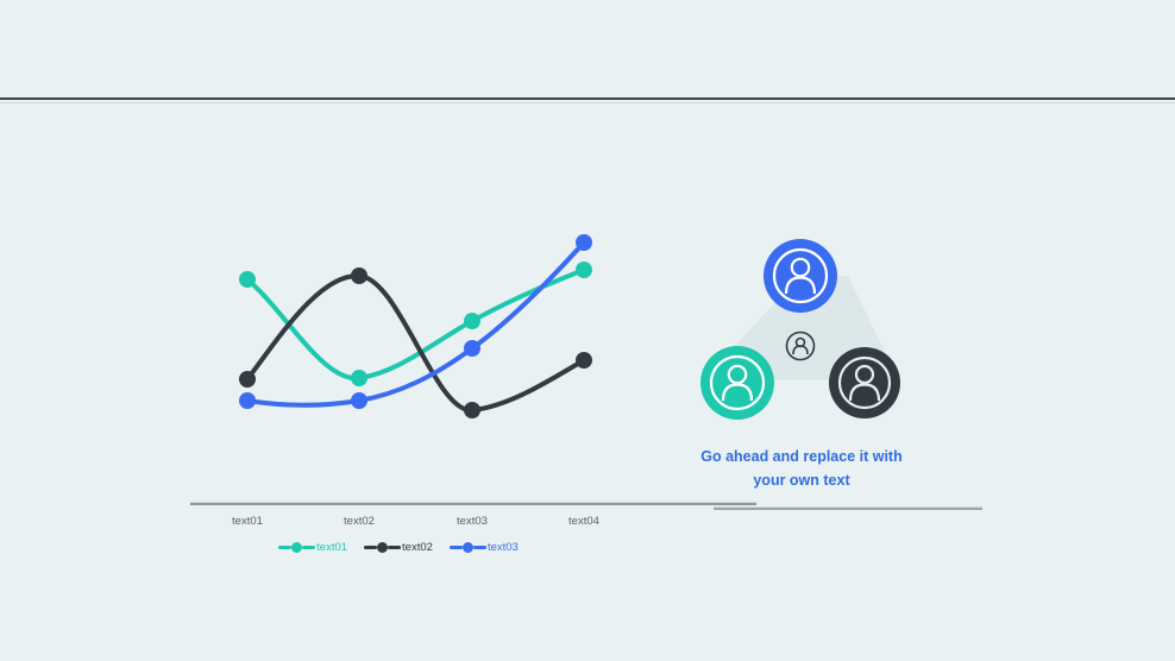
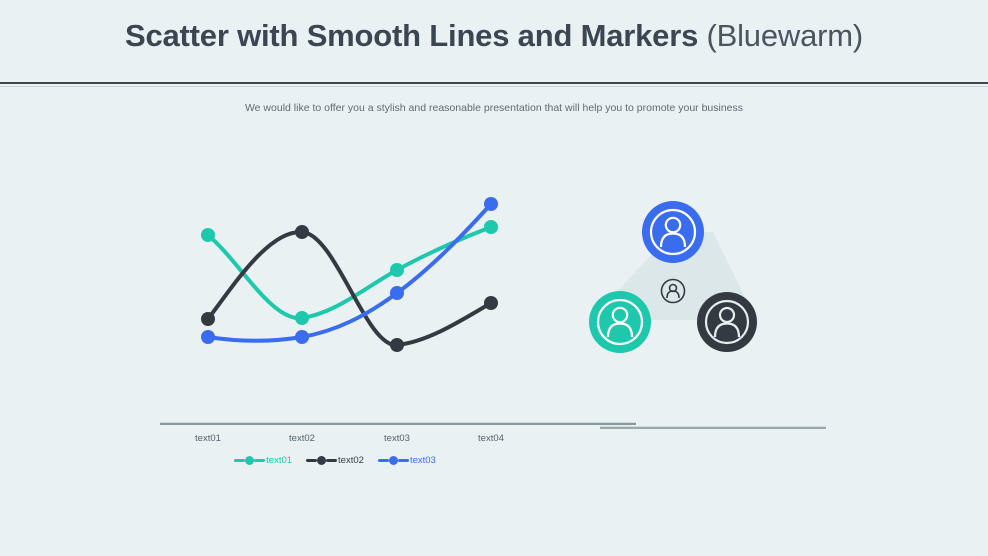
+ Scatter with Smooth Lines and Markers (Bluewarm)
+ We would like to offer you a stylish and reasonable presentation that will help you to promote your business
  text01
  text02
  text03
  text04
  text01
  text02
  text03
- Go ahead and replace it with
- your own text
